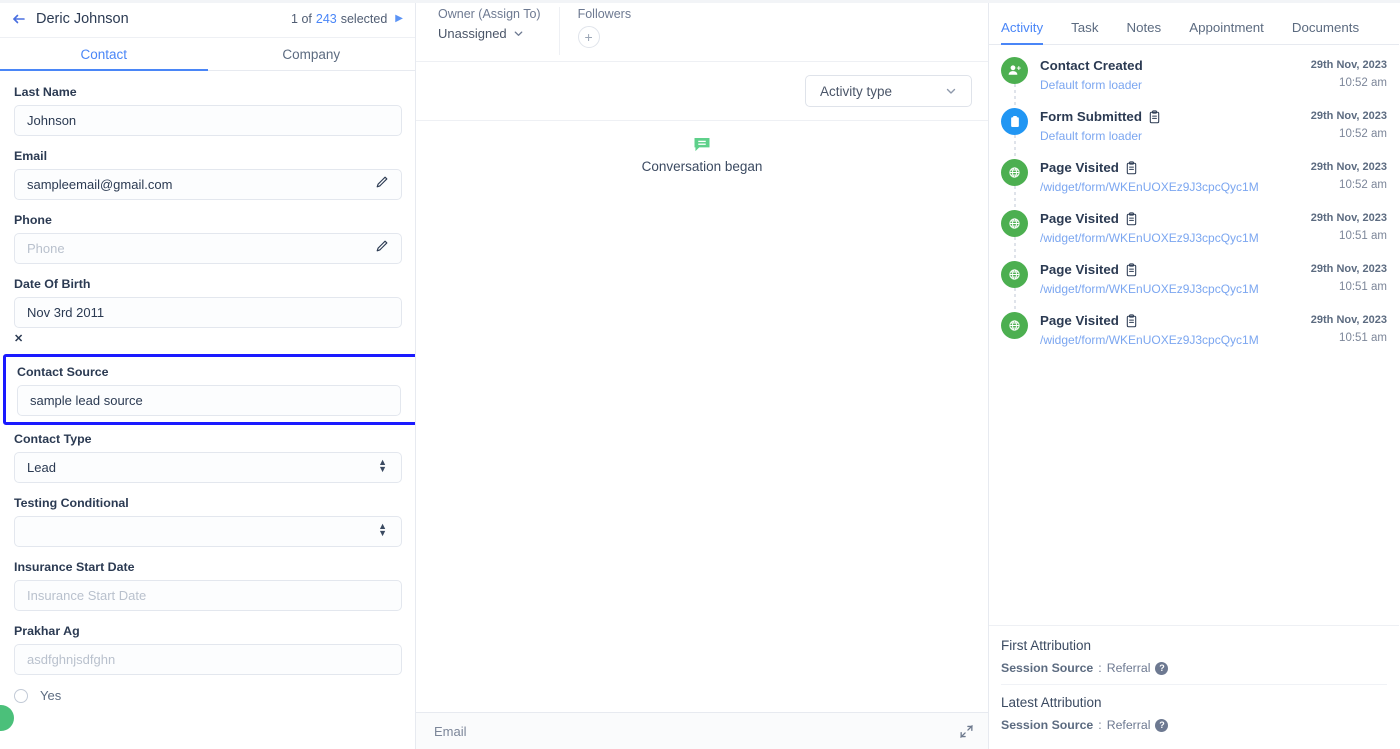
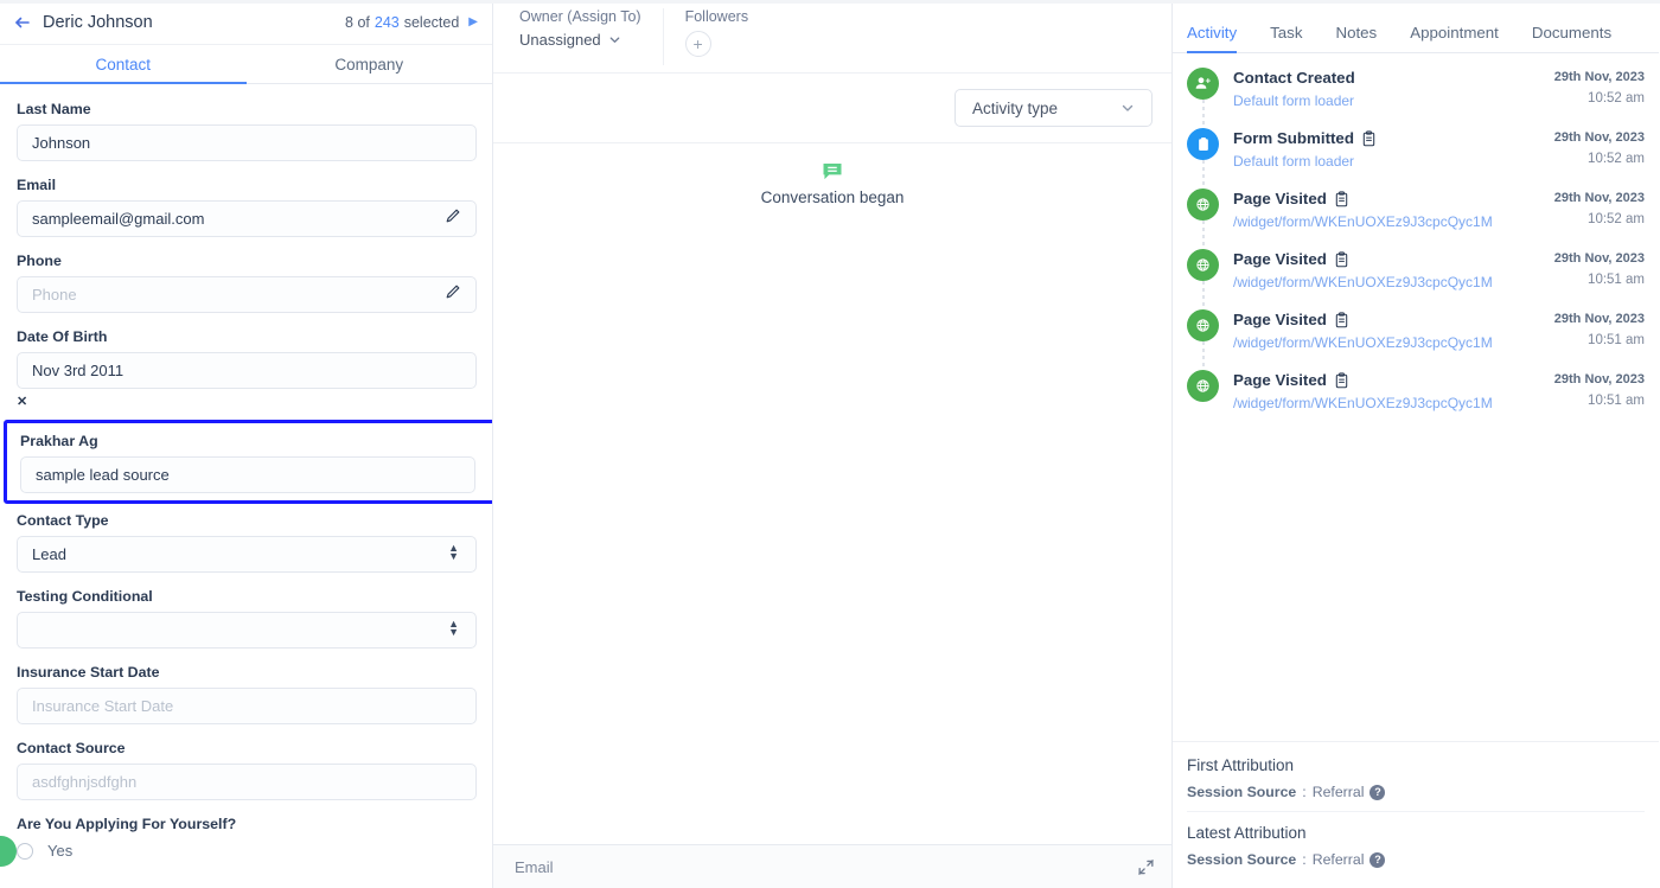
  Deric Johnson
- 1 of
+ 8 of
  243
  selected
  ▶
  Contact
  Company
  Last Name
  Johnson
  Email
  sampleemail@gmail.com
  Phone
  Phone
  Date Of Birth
  Nov 3rd 2011 ✕
- Contact Source
+ Prakhar Ag
  sample lead source
  Contact Type
  Lead
  ▲
  ▼
  Testing Conditional
  ▲
  ▼
  Insurance Start Date
  Insurance Start Date
- Prakhar Ag
+ Contact Source
  asdfghnjsdfghn
+ Are You Applying For Yourself?
  Yes
  Owner (Assign To)
  Unassigned
  Followers
  +
  Activity type
  Conversation began
  Email
  Activity
  Task
  Notes
  Appointment
  Documents
  Contact Created
  Default form loader
  29th Nov, 2023
  10:52 am
  Form Submitted
  Default form loader
  29th Nov, 2023
  10:52 am
  Page Visited
  /widget/form/WKEnUOXEz9J3cpcQyc1M
  29th Nov, 2023
  10:52 am
  Page Visited
  /widget/form/WKEnUOXEz9J3cpcQyc1M
  29th Nov, 2023
  10:51 am
  Page Visited
  /widget/form/WKEnUOXEz9J3cpcQyc1M
  29th Nov, 2023
  10:51 am
  Page Visited
  /widget/form/WKEnUOXEz9J3cpcQyc1M
  29th Nov, 2023
  10:51 am
  First Attribution
  Session Source
  :
  Referral
  ?
  Latest Attribution
  Session Source
  :
  Referral
  ?
